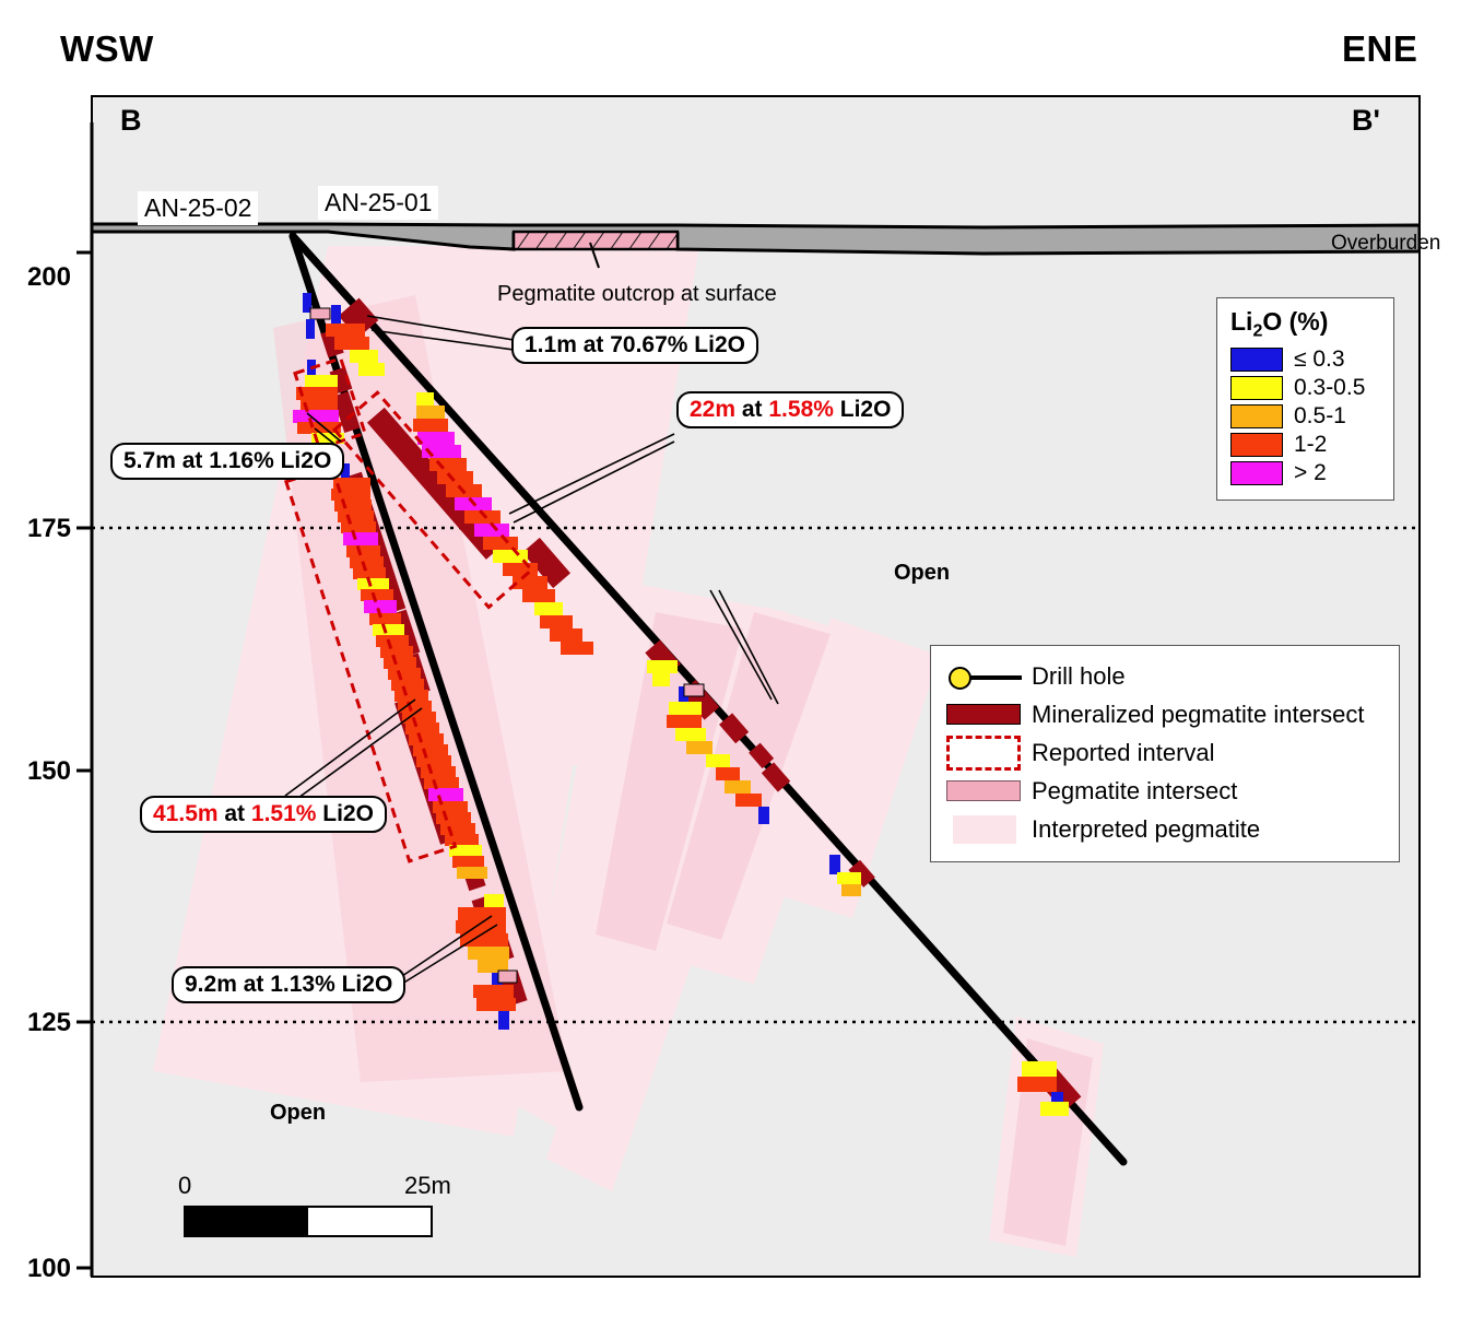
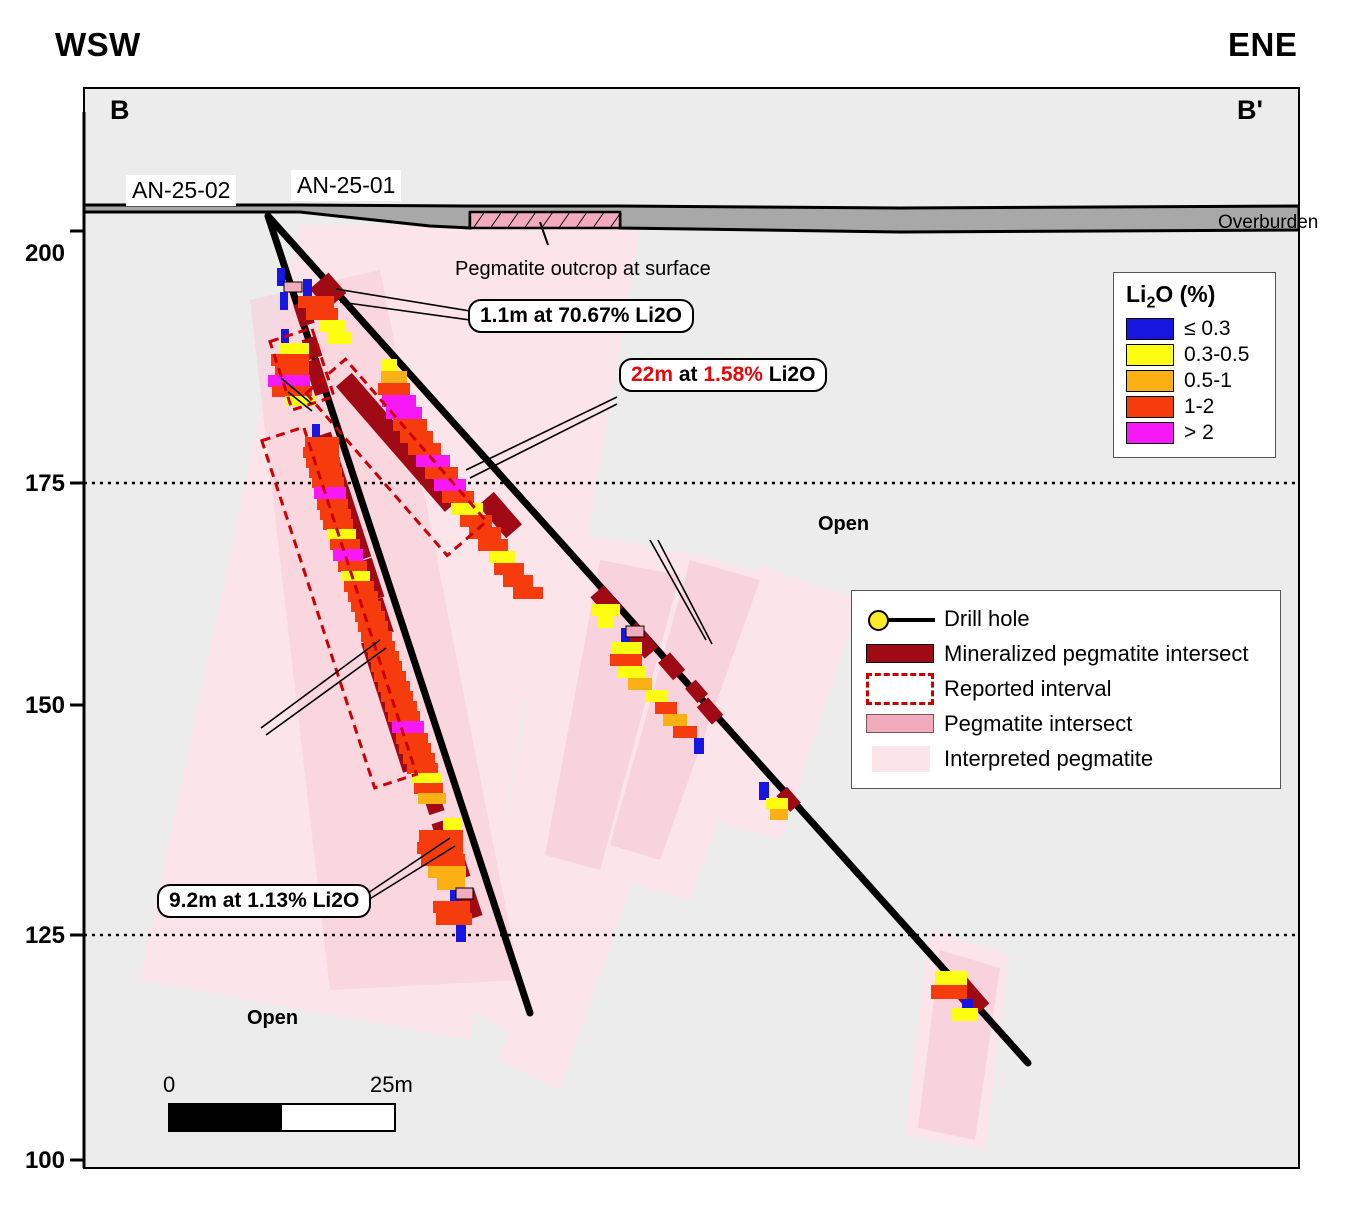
  WSW
  ENE
  B
  B'
  200
  175
  150
  125
  100
  Overburden
  Pegmatite outcrop at surface
  AN-25-02
  AN-25-01
  1.1m at 70.67% Li2O
  22m at 1.58% Li2O
- 5.7m at 1.16% Li2O
- 41.5m at 1.51% Li2O
  9.2m at 1.13% Li2O
  Open
  Open
  Li2O (%)
  ≤ 0.3
  0.3-0.5
  0.5-1
  1-2
  > 2
  Drill hole
  Mineralized pegmatite intersect
  Reported interval
  Pegmatite intersect
  Interpreted pegmatite
  0
  25m
